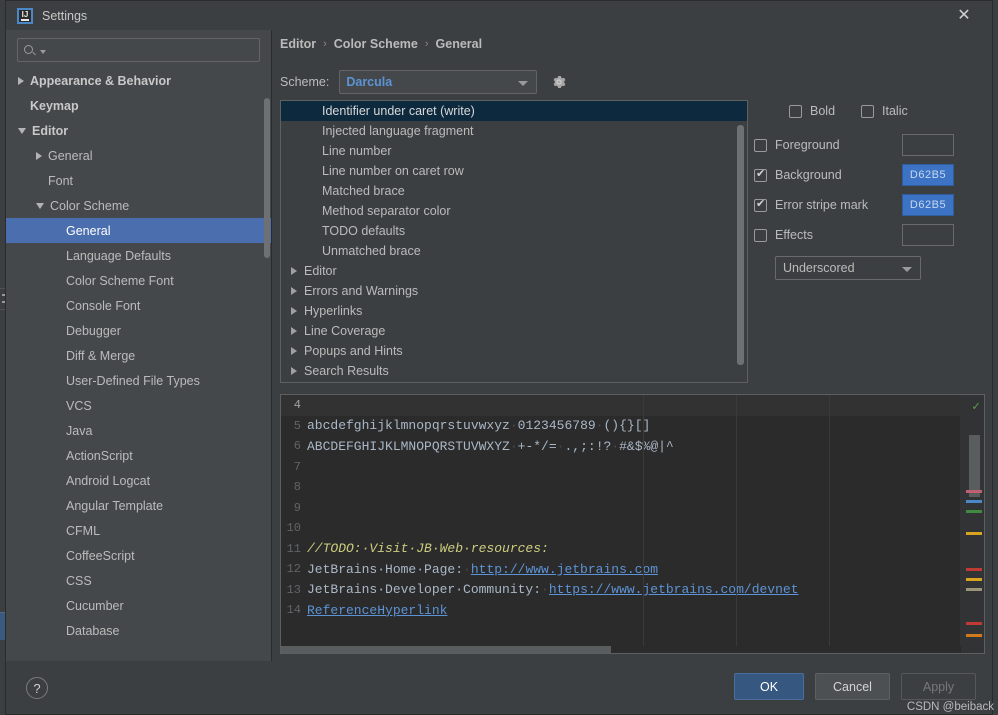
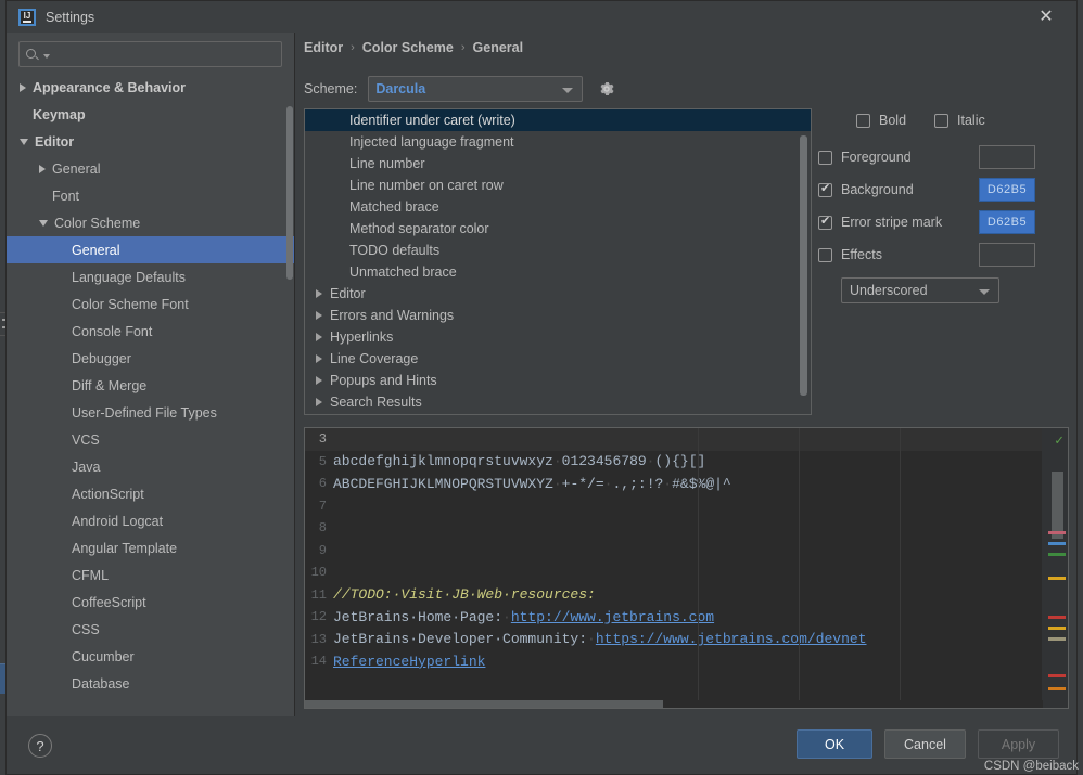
  IJ
  Settings
  ✕
  Appearance & Behavior
  Keymap
  Editor
  General
  Font
  Color Scheme
  General
  Language Defaults
  Color Scheme Font
  Console Font
  Debugger
  Diff & Merge
  User-Defined File Types
  VCS
  Java
  ActionScript
  Android Logcat
  Angular Template
  CFML
  CoffeeScript
  CSS
  Cucumber
  Database
  Editor
  ›
  Color Scheme
  ›
  General
  Scheme:
  Darcula
  Identifier under caret (write)
  Injected language fragment
  Line number
  Line number on caret row
  Matched brace
  Method separator color
  TODO defaults
  Unmatched brace
  Editor
  Errors and Warnings
  Hyperlinks
  Line Coverage
  Popups and Hints
  Search Results
  Bold
  Italic
  Foreground
  Background
  D62B5
  Error stripe mark
  D62B5
  Effects
  Underscored
- 4
+ 3
  5
  abcdefghijklmnopqrstuvwxyz·0123456789·(){}[]
  6
  ABCDEFGHIJKLMNOPQRSTUVWXYZ·+-*/=·.,;:!?·#&$%@|^
  7
  8
  9
  10
  11
  //TODO:·Visit·JB·Web·resources:
  12
  JetBrains·Home·Page:·http://www.jetbrains.com
  13
  JetBrains·Developer·Community:·https://www.jetbrains.com/devnet
  14
  ReferenceHyperlink
  ✓
  ?
  OK
  Cancel
  Apply
  CSDN @beiback
